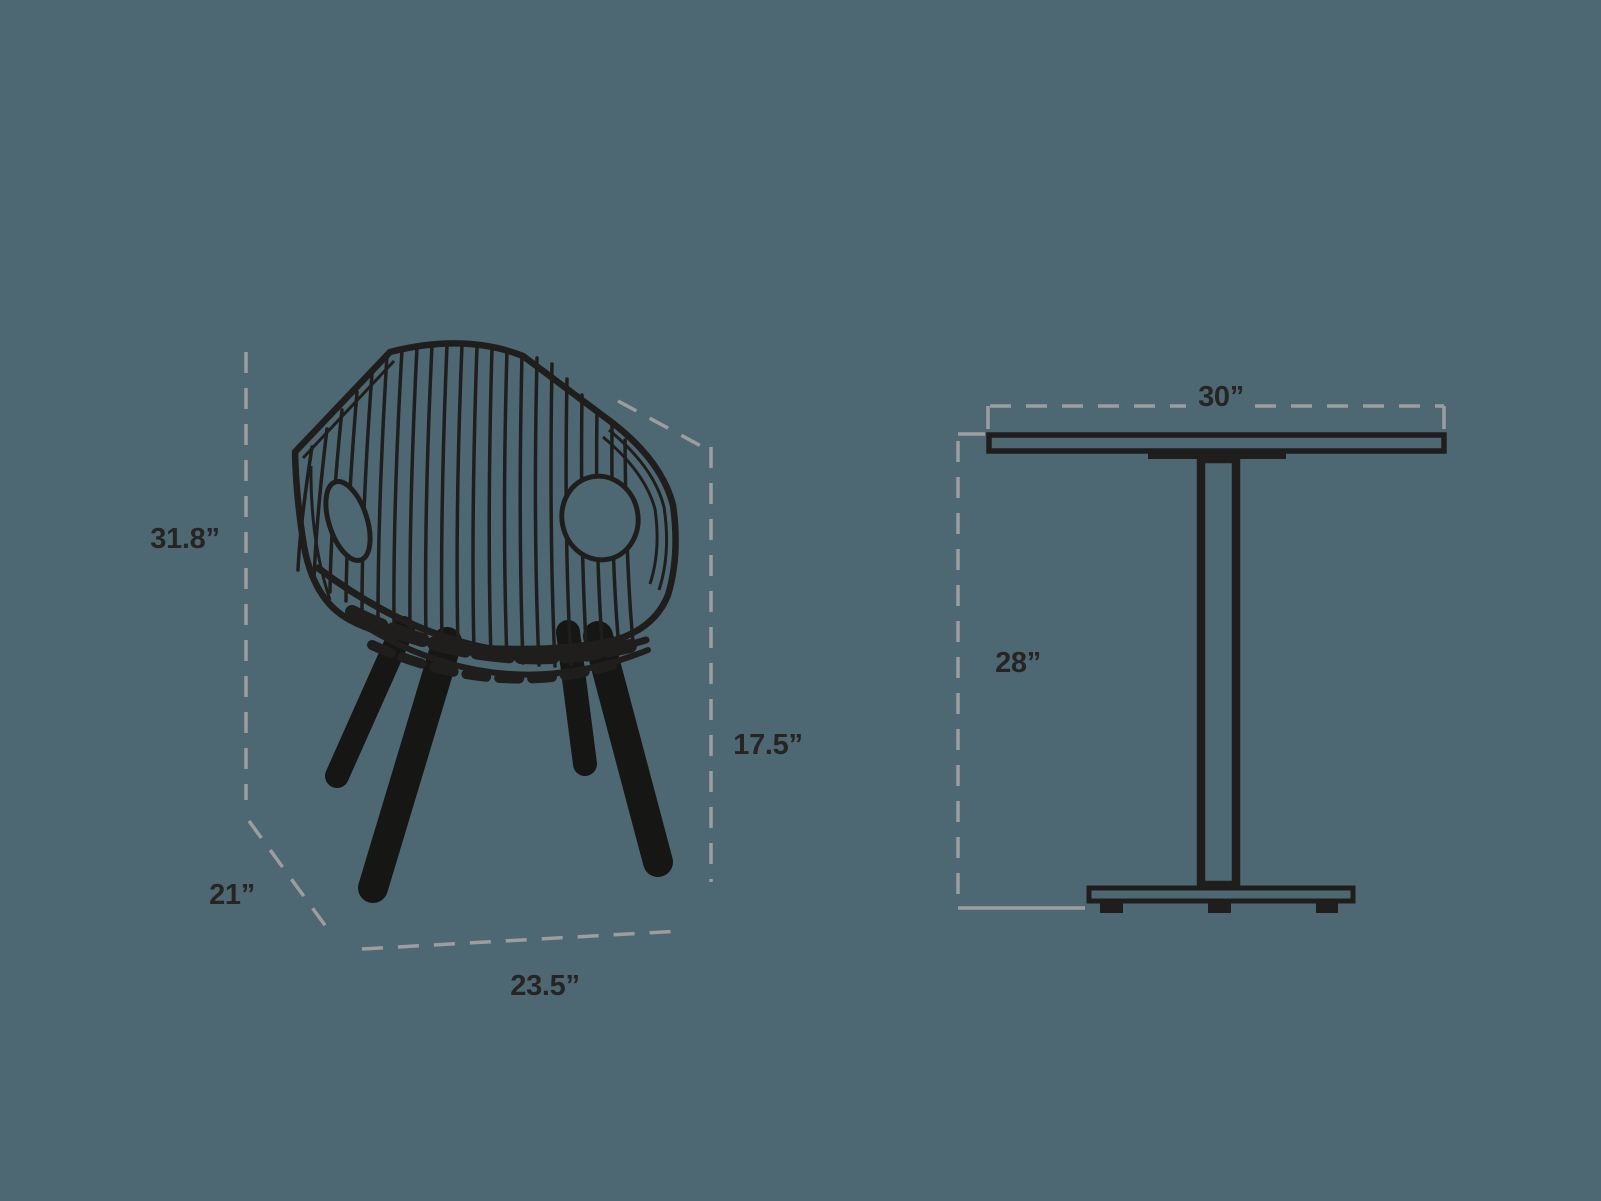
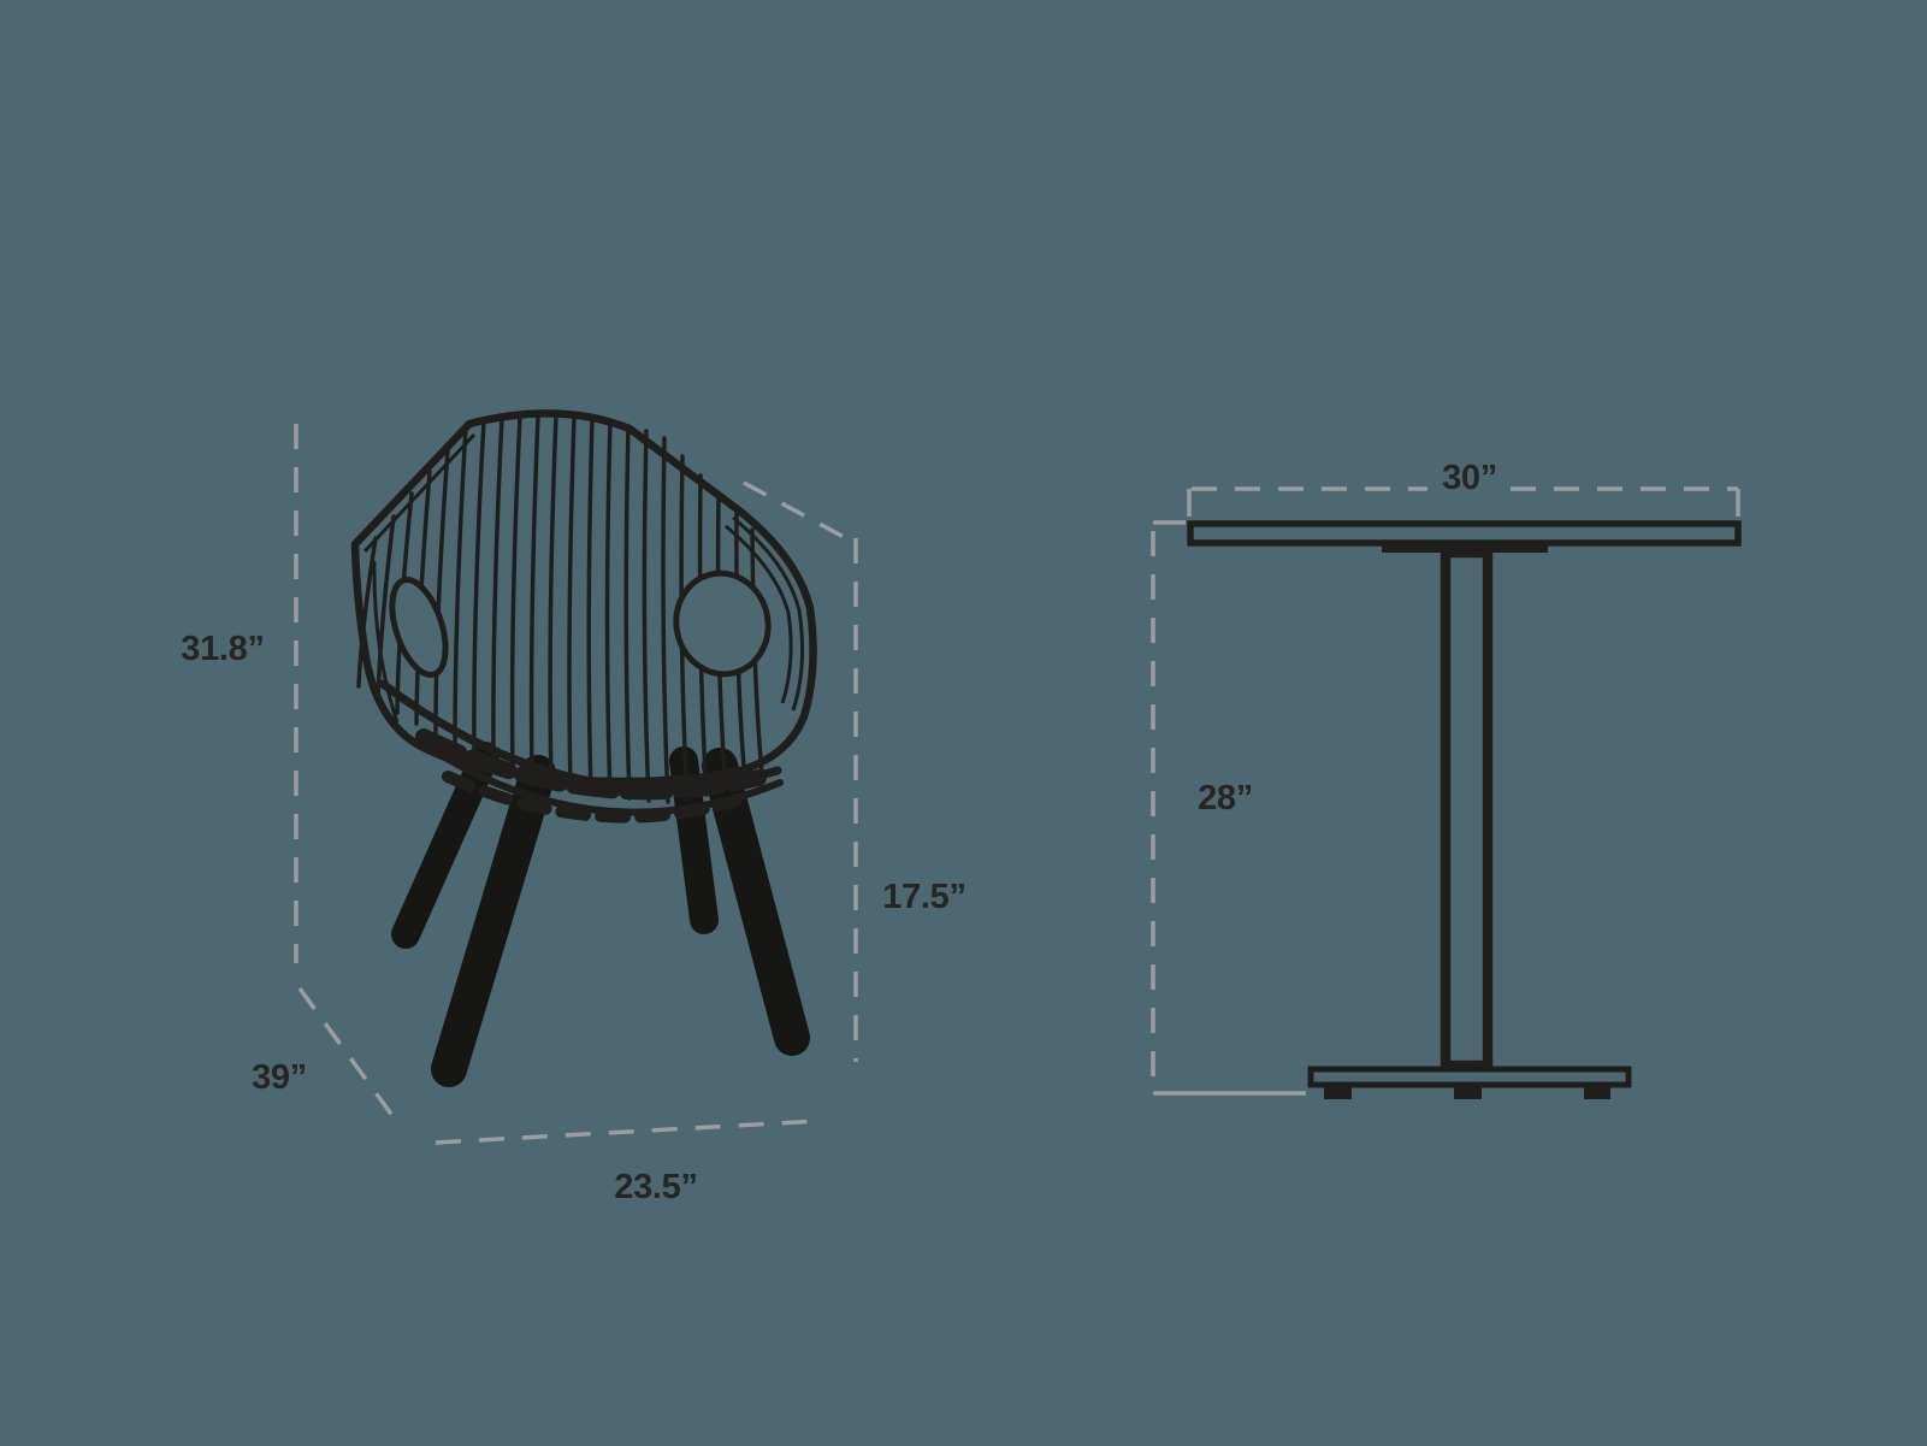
  31.8”
  17.5”
- 21”
+ 39”
  23.5”
  30”
  28”
